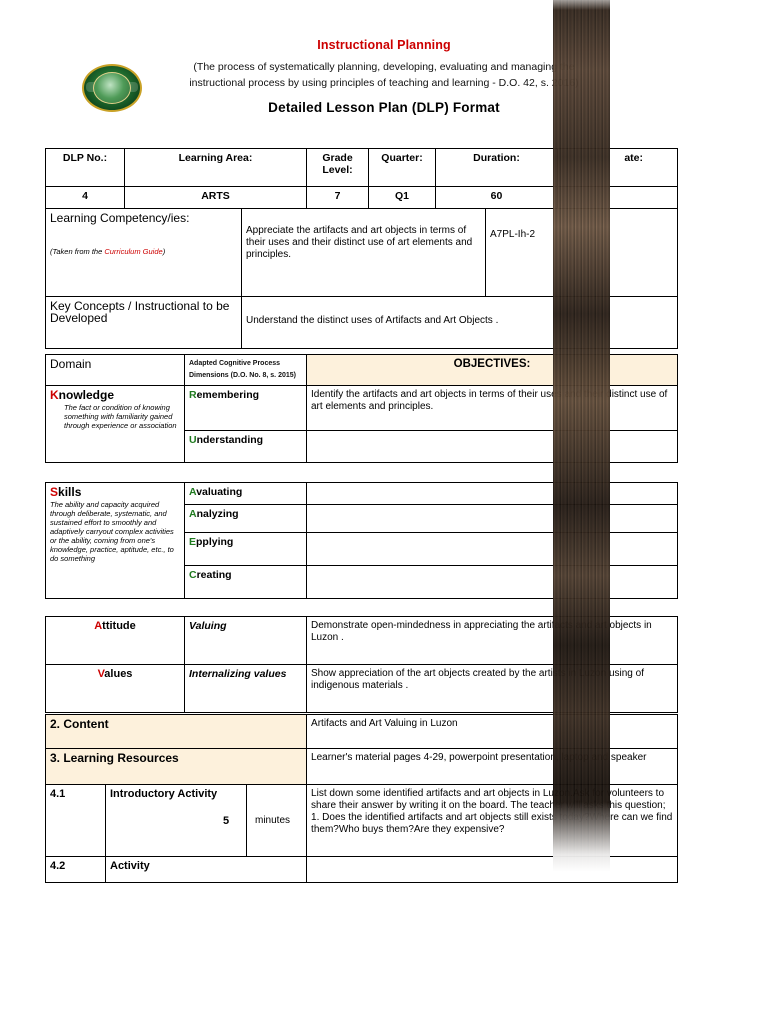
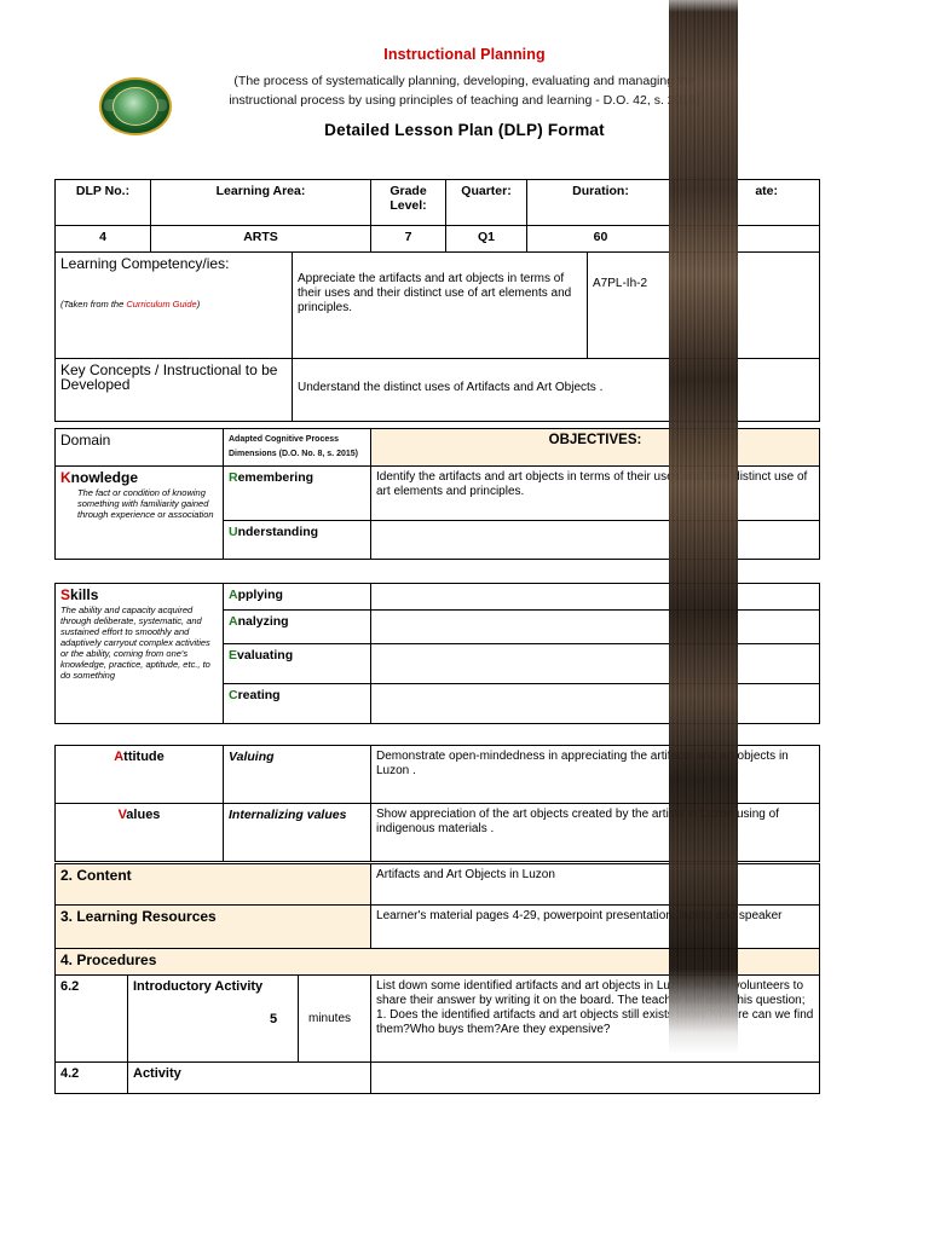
  Instructional Planning
  (The process of systematically planning, developing, evaluating and managin instructional process by using principles of teaching and learning - D.O. 42, s.
  Detailed Lesson Plan (DLP) Format
  DLP No.:	Learning Area:	Grade Level:	Quarter:	Duration:	ate:
  4	ARTS	7	Q1	60
  Learning Competency/ies: (Taken from the Curriculum Guide)	Appreciate the artifacts and art objects in terms of their uses and their distinct use of art elements and principles.	A7PL-Ih-2
  Key Concepts / Instructional to be Developed	Understand the distinct uses of Artifacts and Art Objects .
  Knowledge The fact or condition of knowing something with familiarity gained through experience or association	Remembering	Identify the artifacts and art objects in terms of their usistinct use of art elements and principles.
  Understanding
- Skills The ability and capacity acquired through deliberate, systematic, and sustained effort to smoothly and adaptively carryout complex activities or the ability, coming from one's knowledge, practice, aptitude, etc., to do something	Avaluating
+ Skills The ability and capacity acquired through deliberate, systematic, and sustained effort to smoothly and adaptively carryout complex activities or the ability, coming from one's knowledge, practice, aptitude, etc., to do something	Applying
  Analyzing
- Epplying
+ Evaluating
  Creating
  Attitude	Valuing	Demonstrate open-mindedness in appreciating the arti objects in Luzon .
  Values	Internalizing values	Show appreciation of the art objects created by the arti using of indigenous materials .
- 2. Content	Artifacts and Art Valuing in Luzon
+ 2. Content	Artifacts and Art Objects in Luzon
  3. Learning Resources	Learner's material pages 4-29, powerpoint presentatio speaker
+ 4. Procedures
- 4.1	Introductory Activity	5 minutes	List down some identified artifacts and art objects in Luolunteers to share their answer by writing it on the board. The teachis question; 1. Does the identified artifacts and art objects still existre can we find them?Who buys them?Are they expensive?
+ 6.2	Introductory Activity	5 minutes	List down some identified artifacts and art objects in Luolunteers to share their answer by writing it on the board. The teachis question; 1. Does the identified artifacts and art objects still existre can we find them?Who buys them?Are they expensive?
  4.2	Activity
